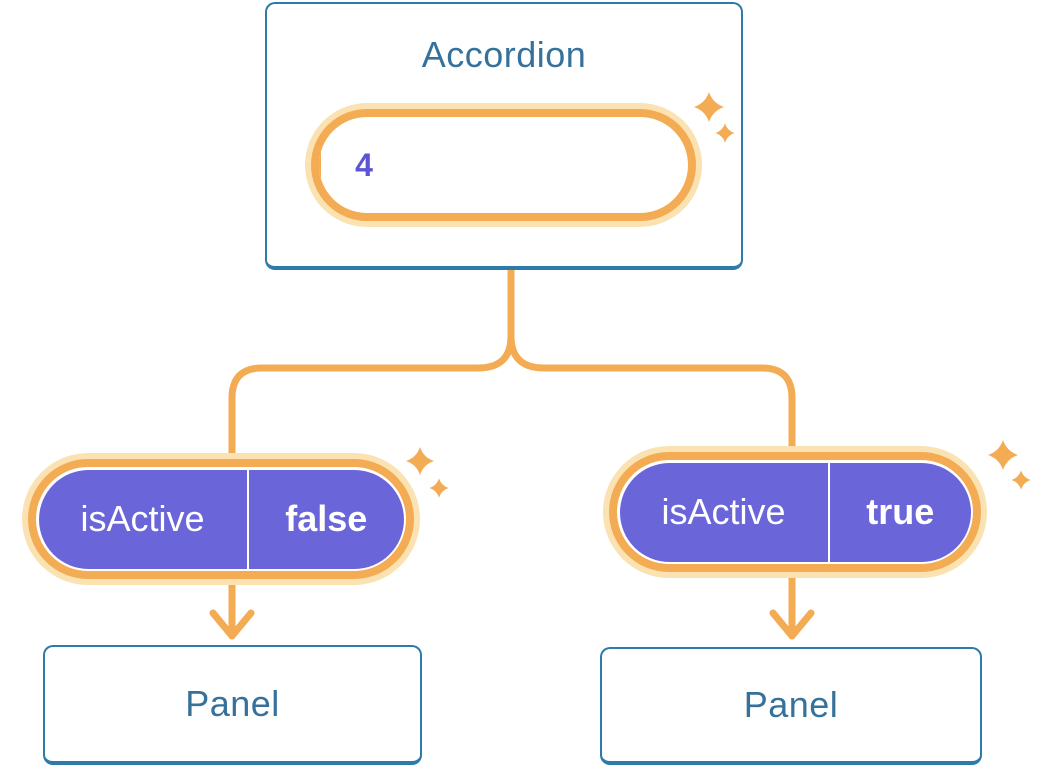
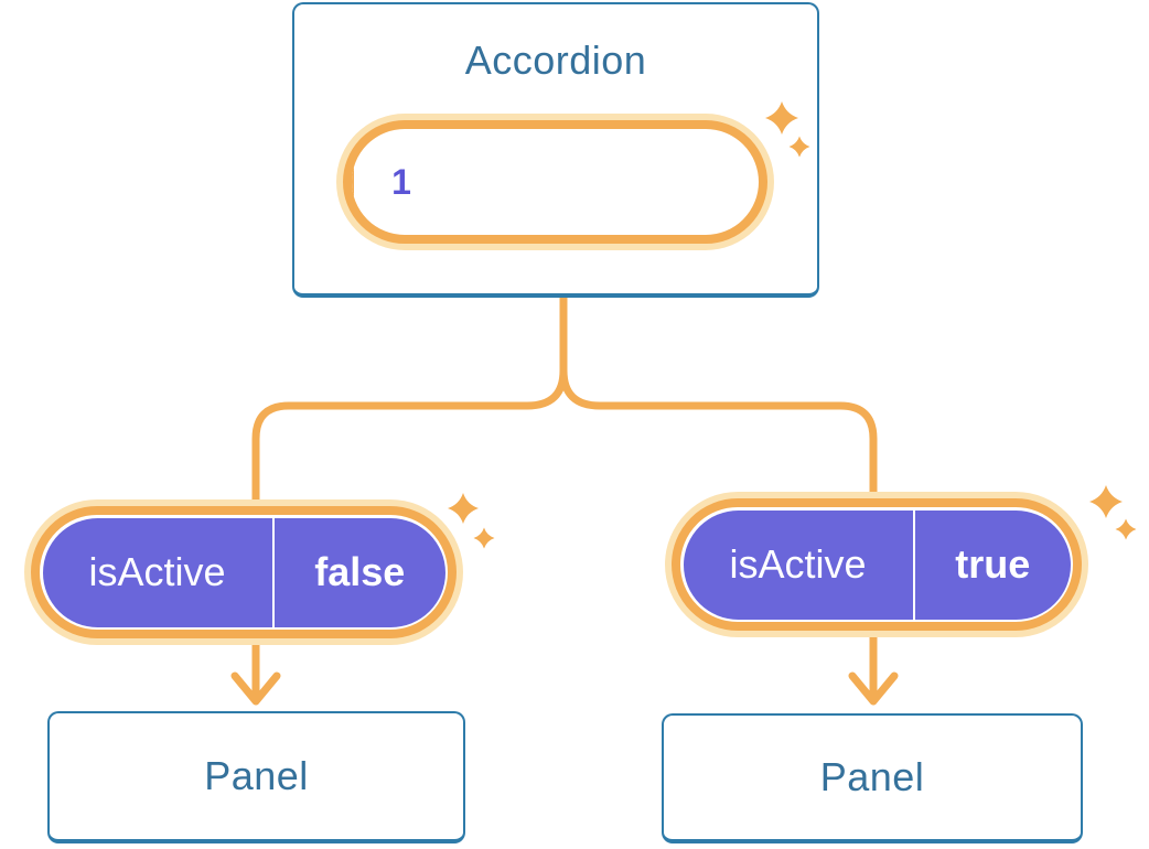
  Accordion
- 4
+ 1
  isActive
  false
  isActive
  true
  Panel
  Panel
